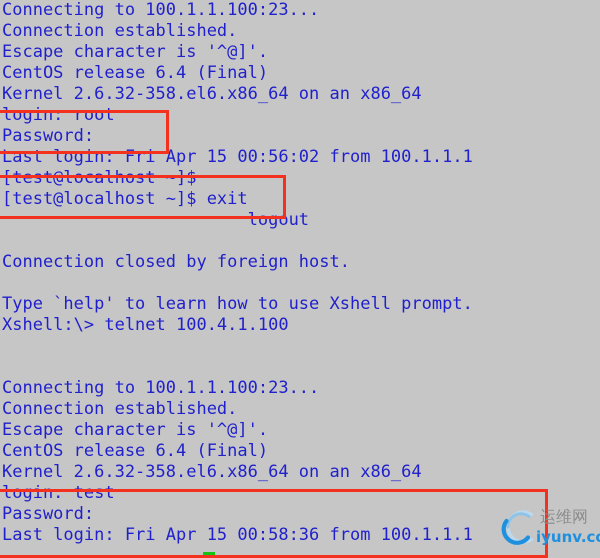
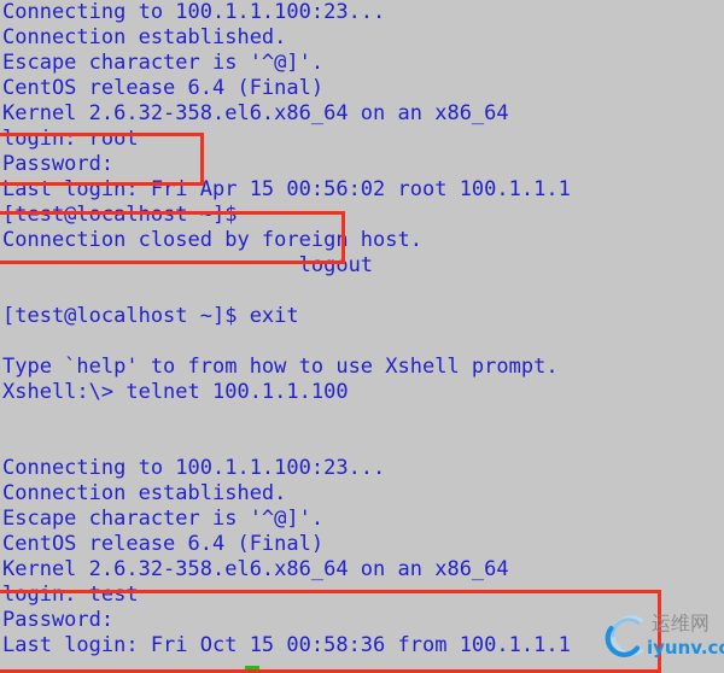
  Connecting to 100.1.1.100:23...
  Connection established.
  Escape character is '^@]'.
  CentOS release 6.4 (Final)
  Kernel 2.6.32-358.el6.x86_64 on an x86_64
  login: root
  Password:
- Last login: Fri Apr 15 00:56:02 from 100.1.1.1
+ Last login: Fri Apr 15 00:56:02 root 100.1.1.1
  [test@localhost ~]$
- [test@localhost ~]$ exit
+ Connection closed by foreign host.
  logout
- Connection closed by foreign host.
+ [test@localhost ~]$ exit
- Type `help' to learn how to use Xshell prompt.
+ Type `help' to from how to use Xshell prompt.
- Xshell:\> telnet 100.4.1.100
+ Xshell:\> telnet 100.1.1.100
  Connecting to 100.1.1.100:23...
  Connection established.
  Escape character is '^@]'.
  CentOS release 6.4 (Final)
  Kernel 2.6.32-358.el6.x86_64 on an x86_64
  login: test
  Password:
- Last login: Fri Apr 15 00:58:36 from 100.1.1.1
+ Last login: Fri Oct 15 00:58:36 from 100.1.1.1
  运维网
  iyunv.c
